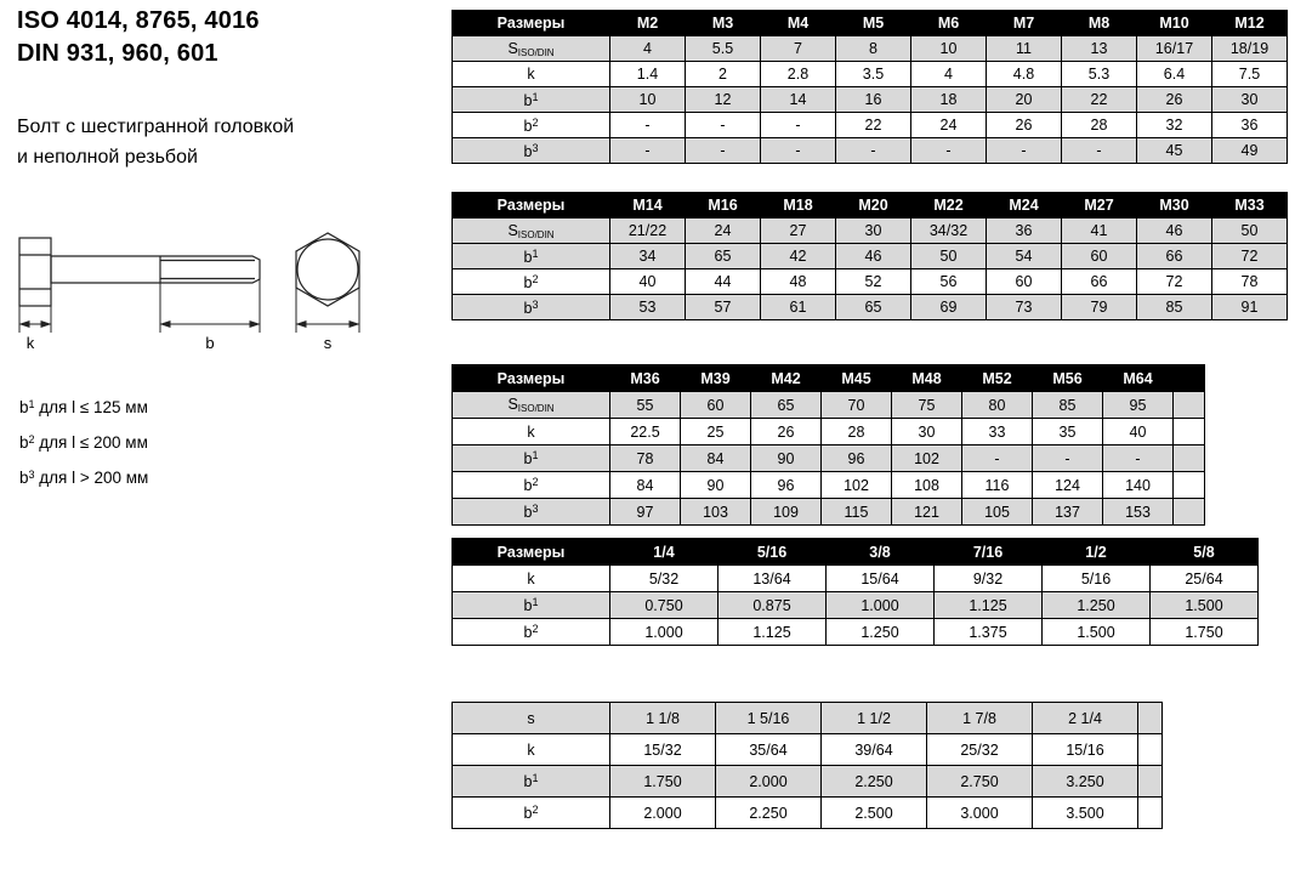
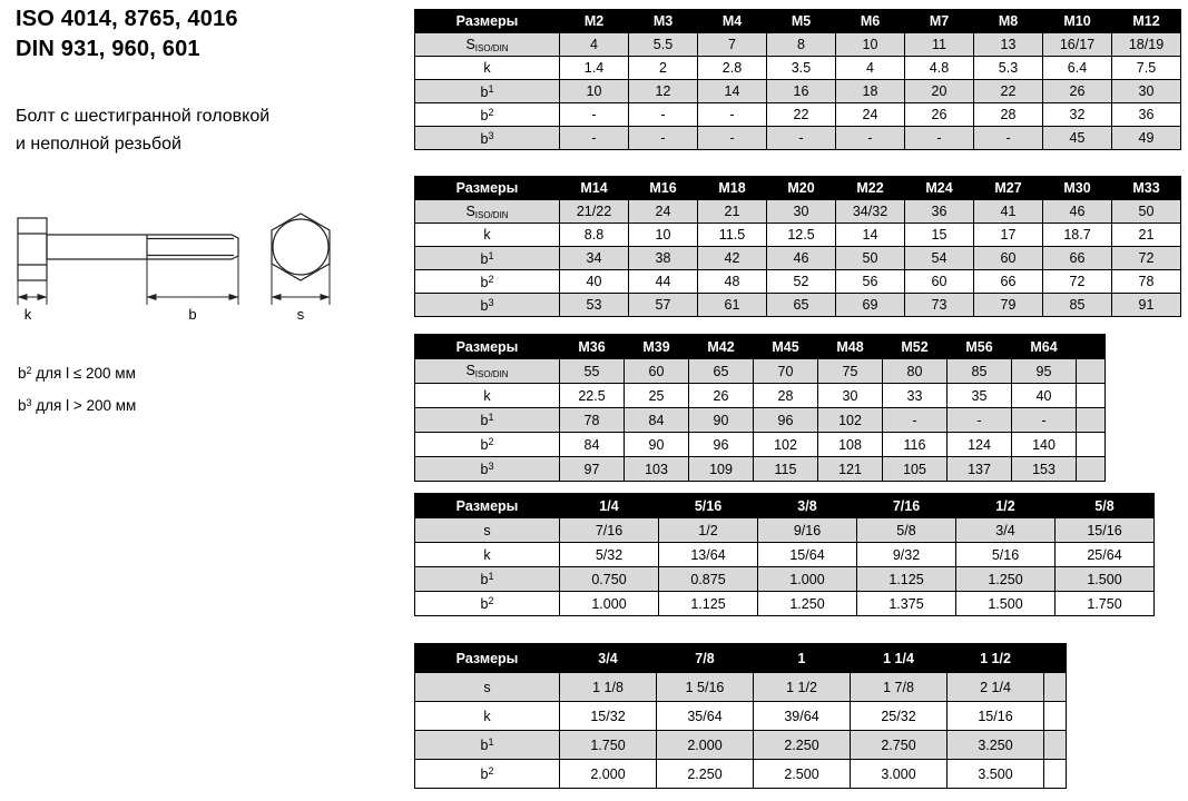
  ISO 4014, 8765, 4016
  DIN 931, 960, 601
  Болт с шестигранной головкой
  и неполной резьбой
  k
  b
  s
- b1 для l ≤ 125 мм
  b2 для l ≤ 200 мм
  b3 для l > 200 мм
  Размеры	M2	M3	M4	M5	M6	M7	M8	M10	M12
  SISO/DIN	4	5.5	7	8	10	11	13	16/17	18/19
  k	1.4	2	2.8	3.5	4	4.8	5.3	6.4	7.5
  b1	10	12	14	16	18	20	22	26	30
  b2	-	-	-	22	24	26	28	32	36
  b3	-	-	-	-	-	-	-	45	49
  Размеры	M14	M16	M18	M20	M22	M24	M27	M30	M33
- SISO/DIN	21/22	24	27	30	34/32	36	41	46	50
+ SISO/DIN	21/22	24	21	30	34/32	36	41	46	50
+ k	8.8	10	11.5	12.5	14	15	17	18.7	21
- b1	34	65	42	46	50	54	60	66	72
+ b1	34	38	42	46	50	54	60	66	72
  b2	40	44	48	52	56	60	66	72	78
  b3	53	57	61	65	69	73	79	85	91
  Размеры	M36	M39	M42	M45	M48	M52	M56	M64
  SISO/DIN	55	60	65	70	75	80	85	95
  k	22.5	25	26	28	30	33	35	40
  b1	78	84	90	96	102	-	-	-
  b2	84	90	96	102	108	116	124	140
  b3	97	103	109	115	121	105	137	153
  Размеры	1/4	5/16	3/8	7/16	1/2	5/8
+ s	7/16	1/2	9/16	5/8	3/4	15/16
  k	5/32	13/64	15/64	9/32	5/16	25/64
  b1	0.750	0.875	1.000	1.125	1.250	1.500
  b2	1.000	1.125	1.250	1.375	1.500	1.750
+ Размеры	3/4	7/8	1	1 1/4	1 1/2
  s	1 1/8	1 5/16	1 1/2	1 7/8	2 1/4
  k	15/32	35/64	39/64	25/32	15/16
  b1	1.750	2.000	2.250	2.750	3.250
  b2	2.000	2.250	2.500	3.000	3.500
